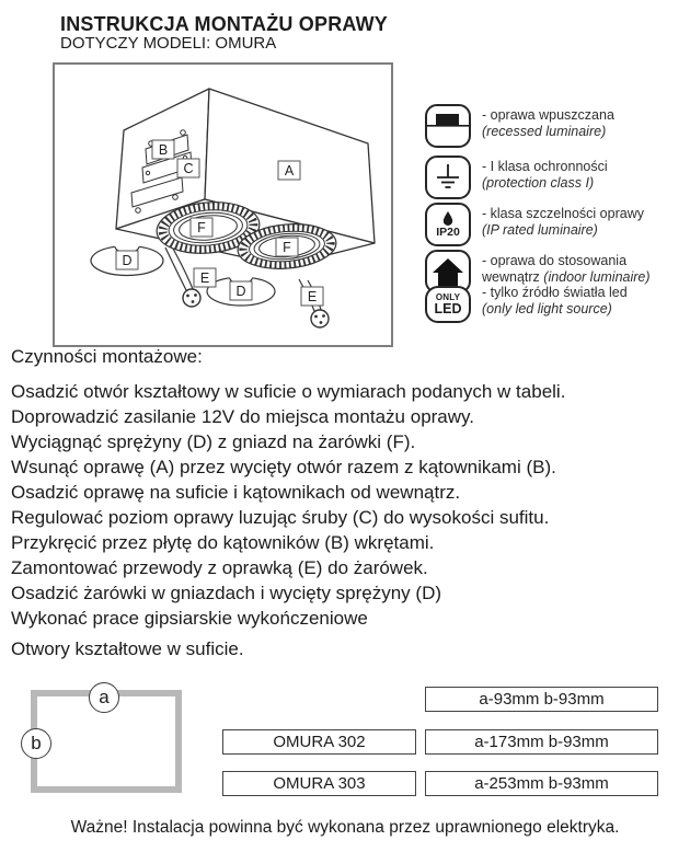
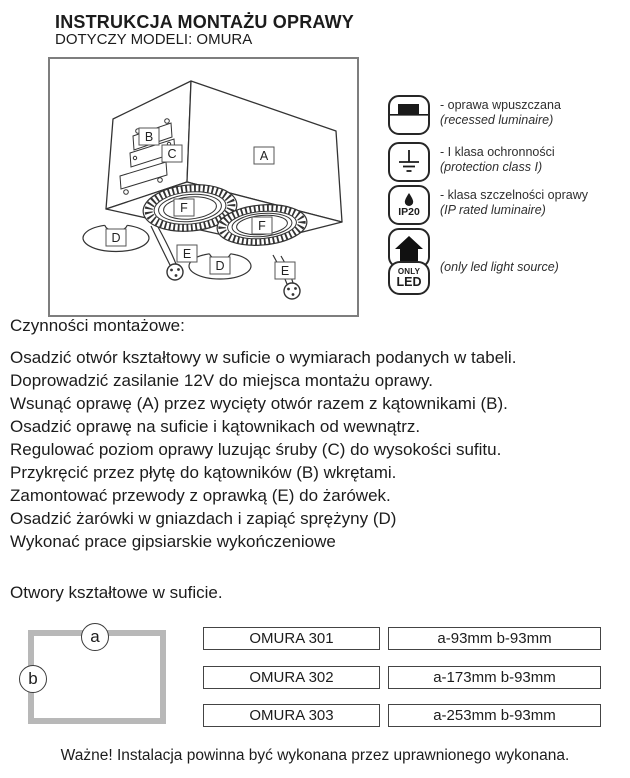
  INSTRUKCJA MONTAŻU OPRAWY
  DOTYCZY MODELI: OMURA
  A
  B
  C
  F
  F
  D
  D
  E
  E
  - oprawa wpuszczana
  (recessed luminaire)
  - I klasa ochronności
  (protection class I)
  IP20
  - klasa szczelności oprawy
  (IP rated luminaire)
- - oprawa do stosowania
- wewnątrz (indoor luminaire)
  ONLY
  LED
- - tylko źródło światła led
  (only led light source)
  Czynności montażowe:
  Osadzić otwór kształtowy w suficie o wymiarach podanych w tabeli.
  Doprowadzić zasilanie 12V do miejsca montażu oprawy.
- Wyciągnąć sprężyny (D) z gniazd na żarówki (F).
  Wsunąć oprawę (A) przez wycięty otwór razem z kątownikami (B).
  Osadzić oprawę na suficie i kątownikach od wewnątrz.
  Regulować poziom oprawy luzując śruby (C) do wysokości sufitu.
  Przykręcić przez płytę do kątowników (B) wkrętami.
  Zamontować przewody z oprawką (E) do żarówek.
- Osadzić żarówki w gniazdach i wycięty sprężyny (D)
+ Osadzić żarówki w gniazdach i zapiąć sprężyny (D)
  Wykonać prace gipsiarskie wykończeniowe
  Otwory kształtowe w suficie.
  a
  b
+ OMURA 301
  a-93mm b-93mm
  OMURA 302
  a-173mm b-93mm
  OMURA 303
  a-253mm b-93mm
- Ważne! Instalacja powinna być wykonana przez uprawnionego elektryka.
+ Ważne! Instalacja powinna być wykonana przez uprawnionego wykonana.
